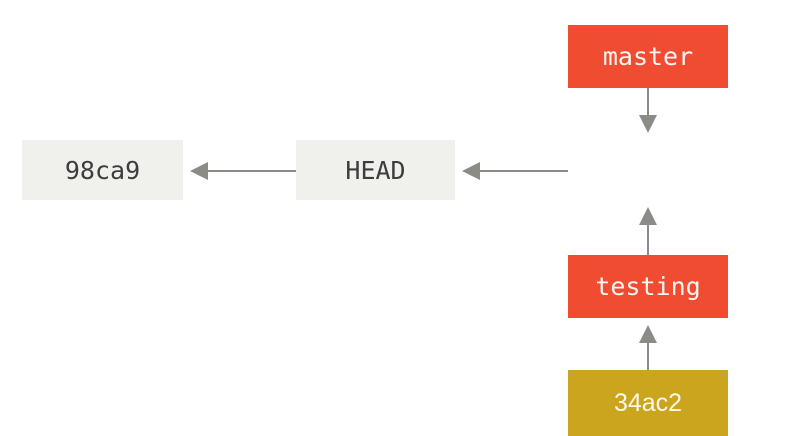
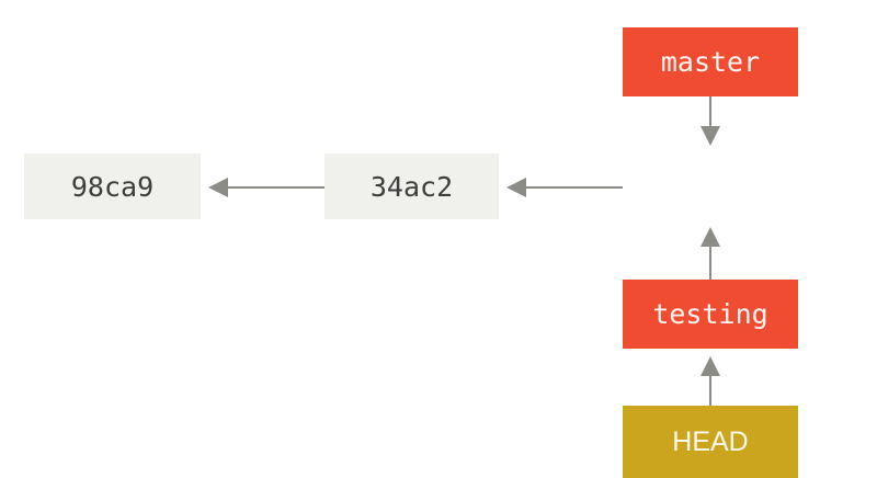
  98ca9
- HEAD
+ 34ac2
  master
  testing
- 34ac2
+ HEAD
